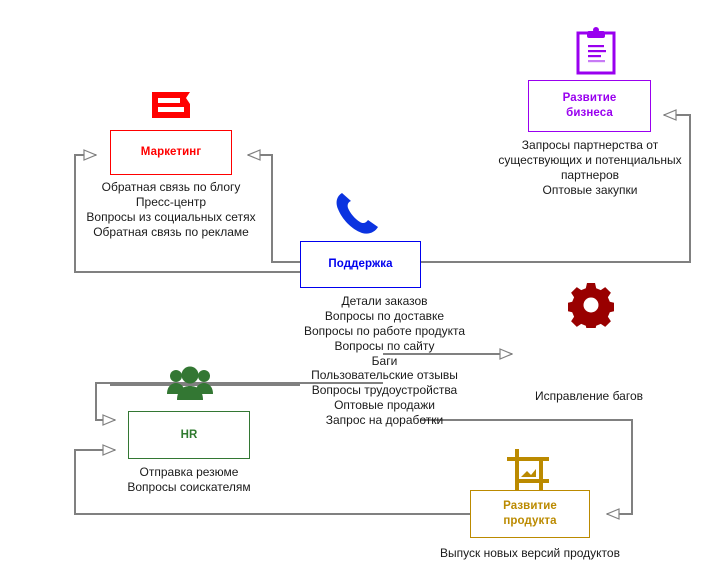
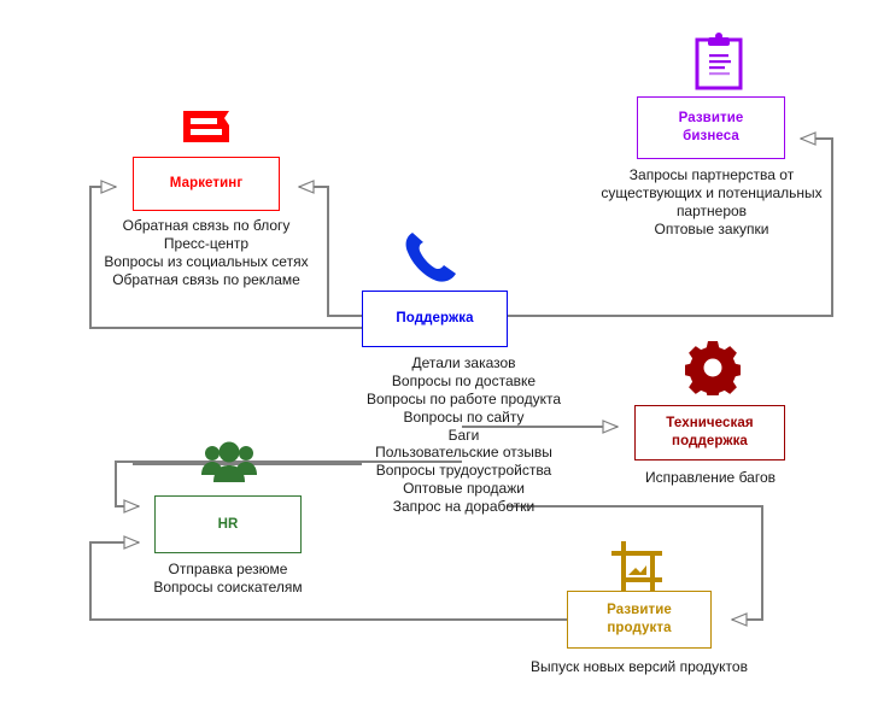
  Маркетинг
  Обратная связь по блогу
  Пресс-центр
  Вопросы из социальных сетях
  Обратная связь по рекламе
  Развитие
  бизнеса
  Запросы партнерства от
  существующих и потенциальных
  партнеров
  Оптовые закупки
  Поддержка
  Детали заказов
  Вопросы по доставке
  Вопросы по работе продукта
  Вопросы по сайту
  Баги
  Пользовательские отзывы
  Вопросы трудоустройства
  Оптовые продажи
  Запрос на доработки
+ Техническая
+ поддержка
  Исправление багов
  HR
  Отправка резюме
  Вопросы соискателям
  Развитие
  продукта
  Выпуск новых версий продуктов
